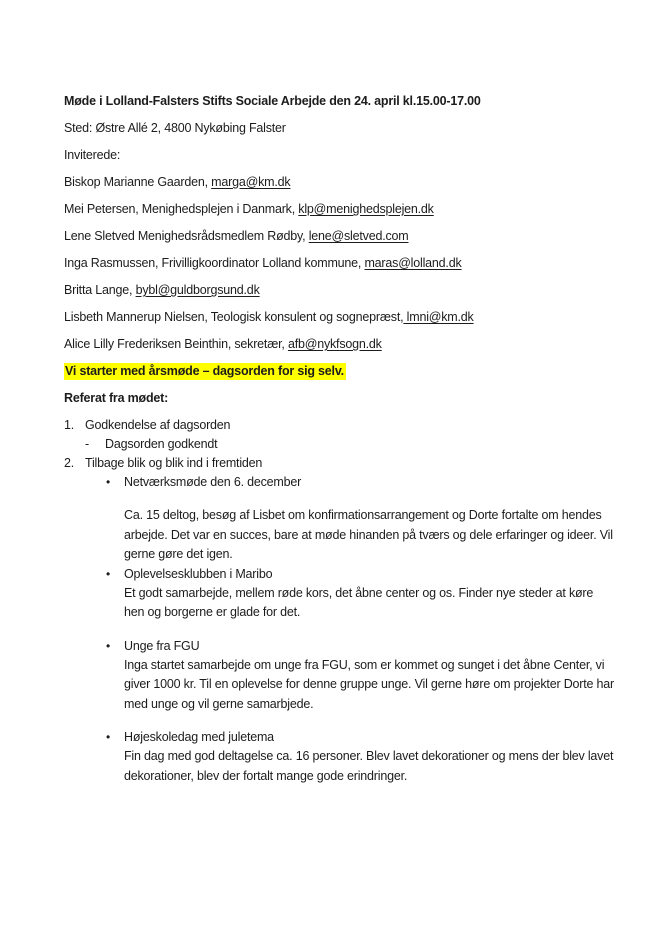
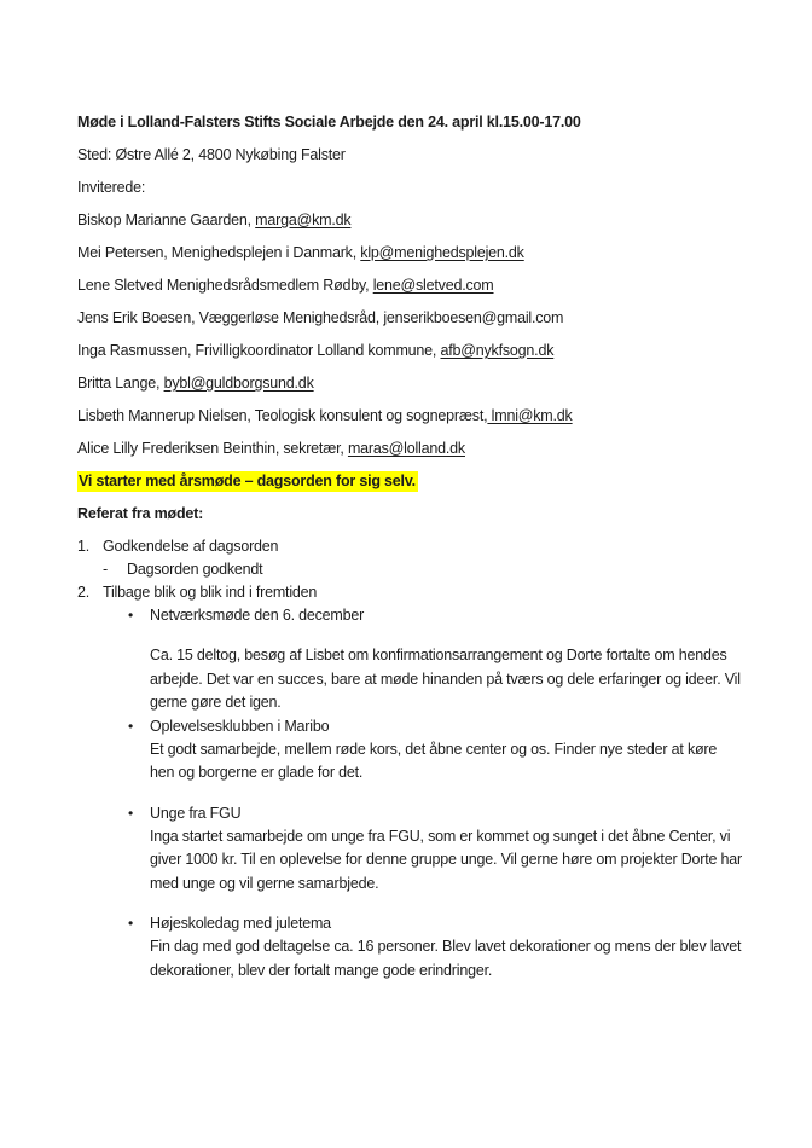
  Møde i Lolland-Falsters Stifts Sociale Arbejde den 24. april kl.15.00-17.00
  Sted: Østre Allé 2, 4800 Nykøbing Falster
  Inviterede:
  Biskop Marianne Gaarden, marga@km.dk
  Mei Petersen, Menighedsplejen i Danmark, klp@menighedsplejen.dk
  Lene Sletved Menighedsrådsmedlem Rødby, lene@sletved.com
+ Jens Erik Boesen, Væggerløse Menighedsråd, jenserikboesen@gmail.com
- Inga Rasmussen, Frivilligkoordinator Lolland kommune, maras@lolland.dk
+ Inga Rasmussen, Frivilligkoordinator Lolland kommune, afb@nykfsogn.dk
  Britta Lange, bybl@guldborgsund.dk
  Lisbeth Mannerup Nielsen, Teologisk konsulent og sognepræst, lmni@km.dk
- Alice Lilly Frederiksen Beinthin, sekretær, afb@nykfsogn.dk
+ Alice Lilly Frederiksen Beinthin, sekretær, maras@lolland.dk
  Vi starter med årsmøde – dagsorden for sig selv.
  Referat fra mødet:
  1.
  Godkendelse af dagsorden
  -
  Dagsorden godkendt
  2.
  Tilbage blik og blik ind i fremtiden
  •
  Netværksmøde den 6. december
  Ca. 15 deltog, besøg af Lisbet om konfirmationsarrangement og Dorte fortalte om hendes arbejde. Det var en succes, bare at møde hinanden på tværs og dele erfaringer og ideer. Vil gerne gøre det igen.
  •
  Oplevelsesklubben i Maribo
  Et godt samarbejde, mellem røde kors, det åbne center og os. Finder nye steder at køre hen og borgerne er glade for det.
  •
  Unge fra FGU
  Inga startet samarbejde om unge fra FGU, som er kommet og sunget i det åbne Center, vi giver 1000 kr. Til en oplevelse for denne gruppe unge. Vil gerne høre om projekter Dorte har med unge og vil gerne samarbjede.
  •
  Højeskoledag med juletema
  Fin dag med god deltagelse ca. 16 personer. Blev lavet dekorationer og mens der blev lavet dekorationer, blev der fortalt mange gode erindringer.
